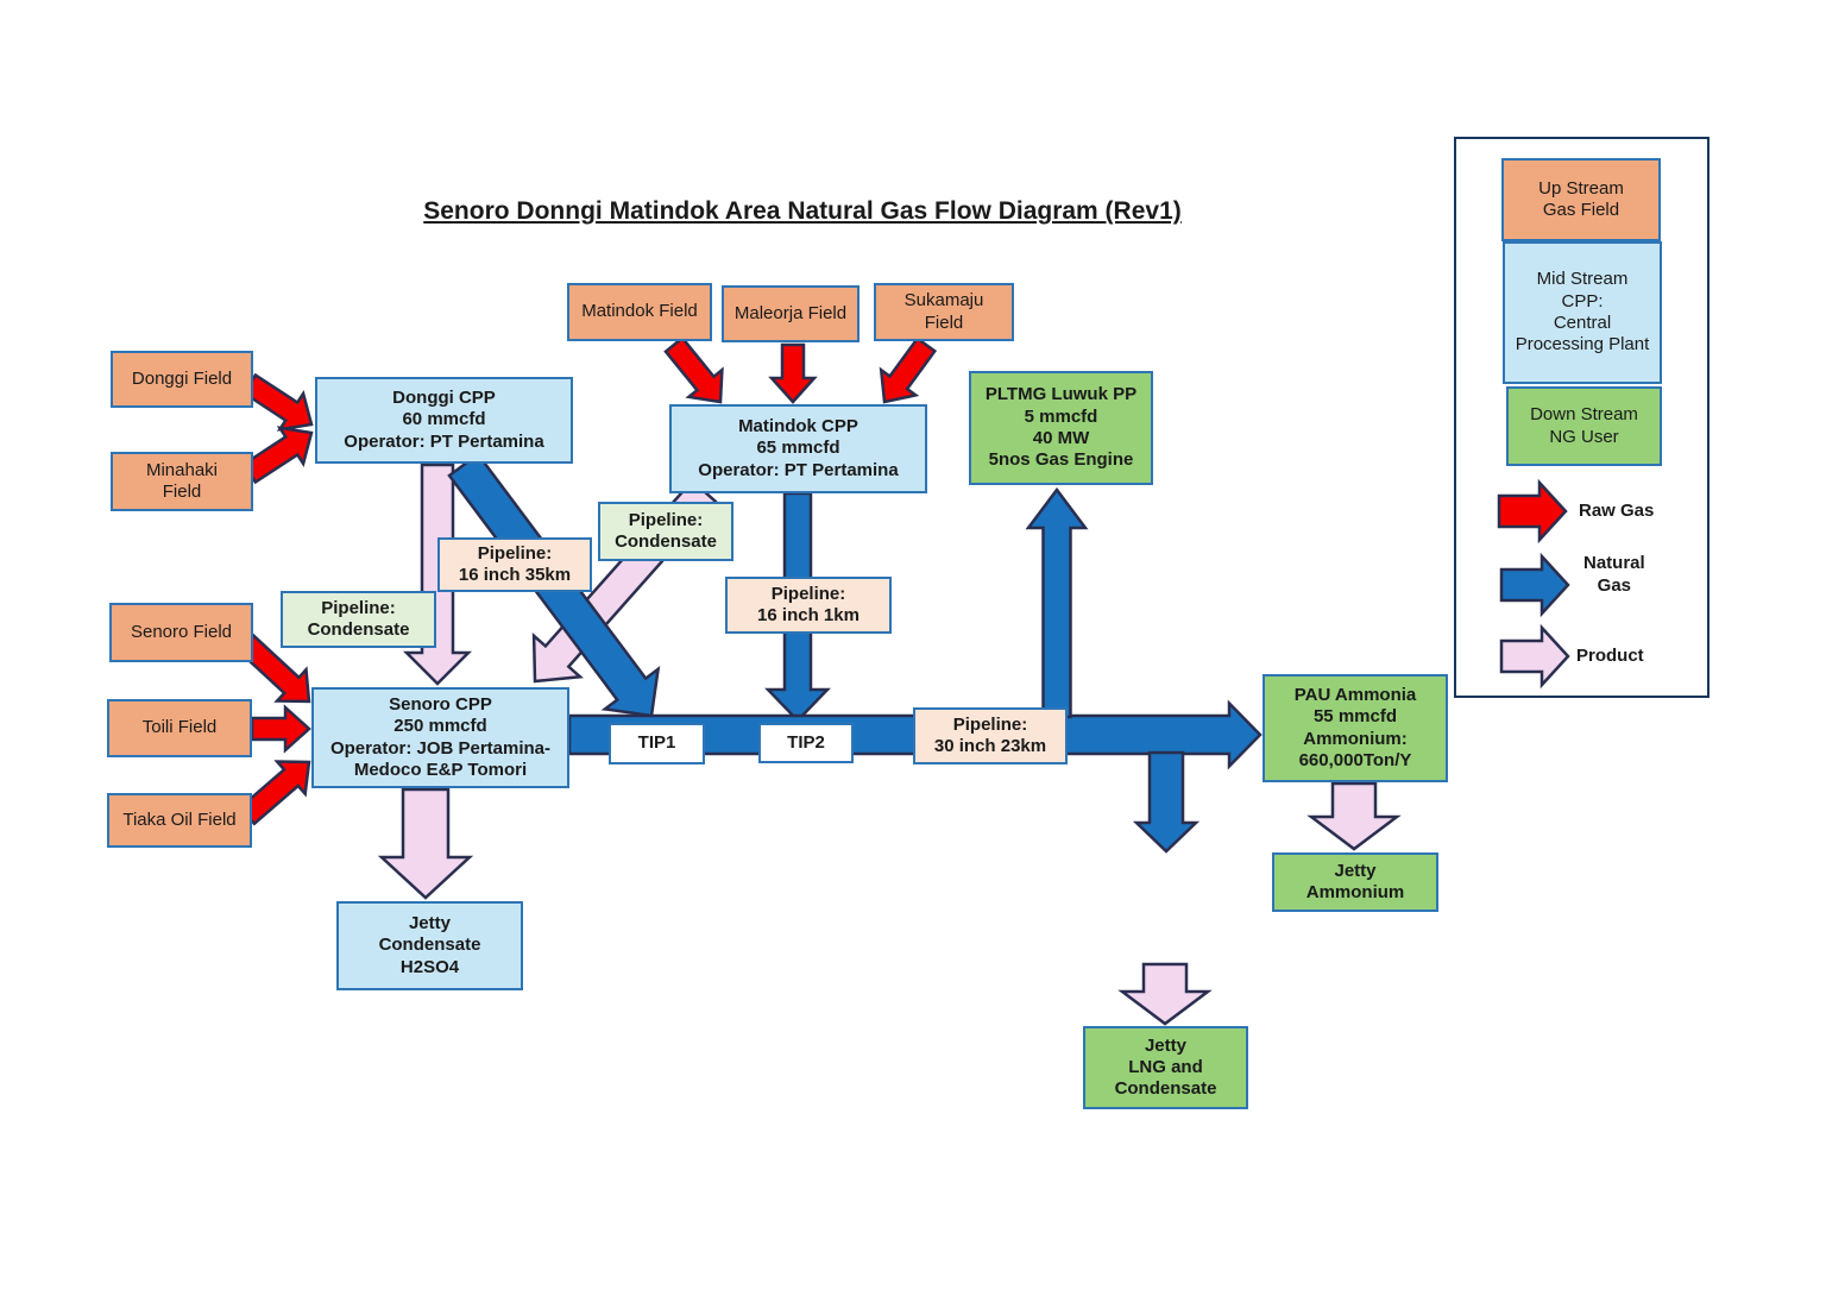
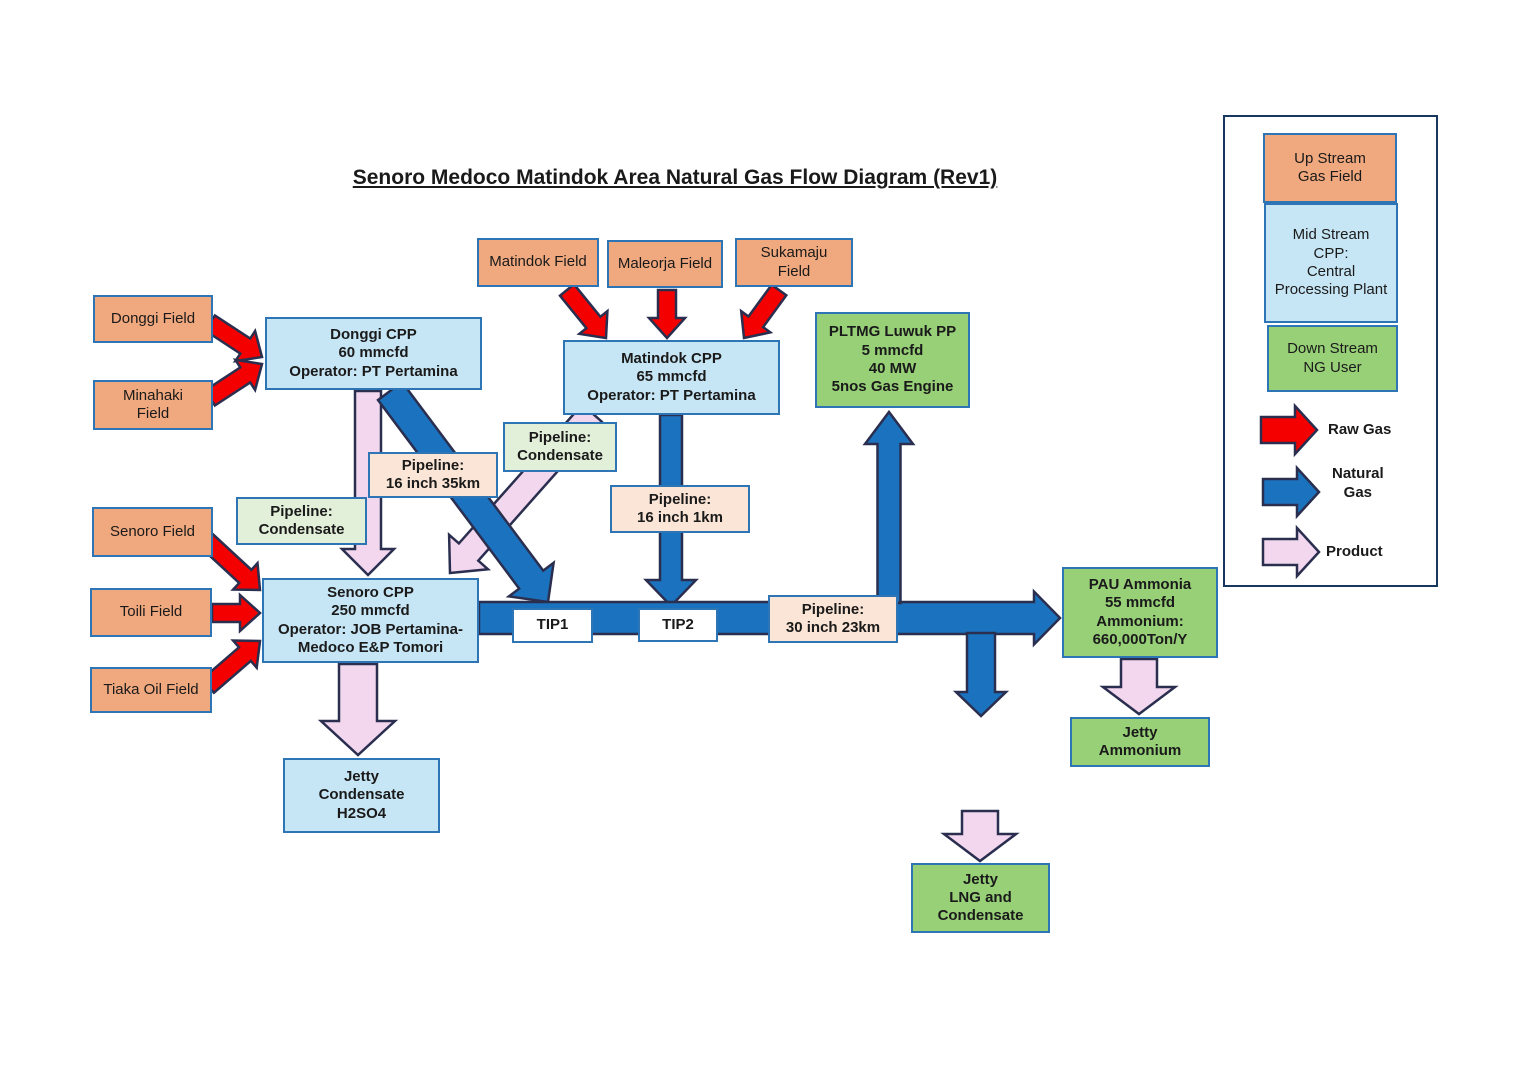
- Senoro Donngi Matindok Area Natural Gas Flow Diagram (Rev1)
+ Senoro Medoco Matindok Area Natural Gas Flow Diagram (Rev1)
  Donggi Field
  Minahaki
  Field
  Senoro Field
  Toili Field
  Tiaka Oil Field
  Matindok Field
  Maleorja Field
  Sukamaju
  Field
  Donggi CPP
  60 mmcfd
  Operator: PT Pertamina
  Matindok CPP
  65 mmcfd
  Operator: PT Pertamina
  Senoro CPP
  250 mmcfd
  Operator: JOB Pertamina-
  Medoco E&P Tomori
  Jetty
  Condensate
  H2SO4
  PLTMG Luwuk PP
  5 mmcfd
  40 MW
  5nos Gas Engine
  PAU Ammonia
  55 mmcfd
  Ammonium:
  660,000Ton/Y
  Jetty
  Ammonium
  Jetty
  LNG and
  Condensate
  Pipeline:
  16 inch 35km
  Pipeline:
  16 inch 1km
  Pipeline:
  30 inch 23km
  Pipeline:
  Condensate
  Pipeline:
  Condensate
  TIP1
  TIP2
  Up Stream
  Gas Field
  Mid Stream
  CPP:
  Central
  Processing Plant
  Down Stream
  NG User
  Raw Gas
  Natural
  Gas
  Product
